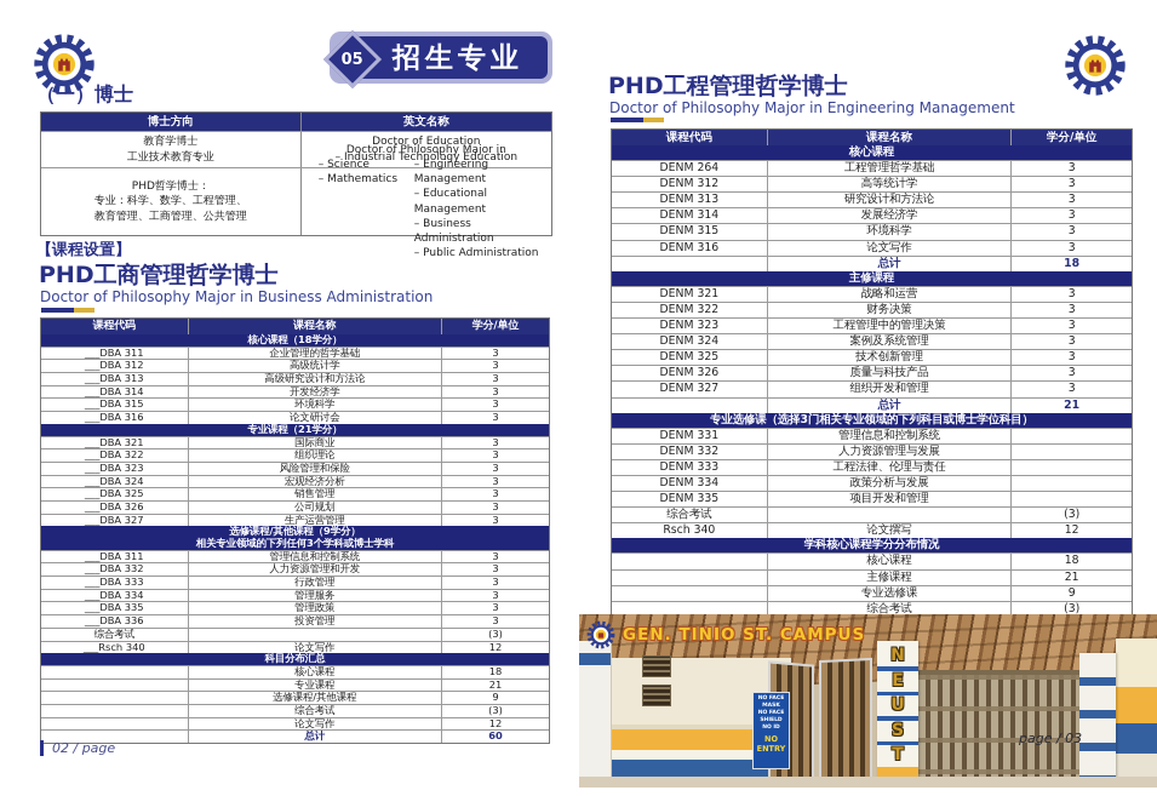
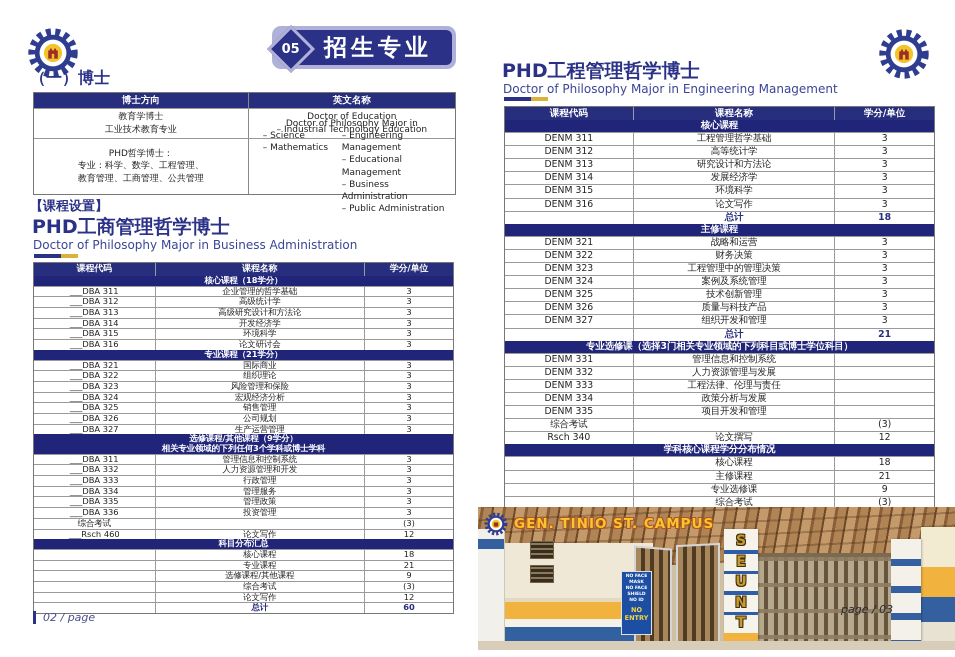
  招生专业
  （一）博士
  博士方向
  英文名称
  教育学博士
  工业技术教育专业
  Doctor of Education
  – Industrial Technology Education
  PHD哲学博士：
  专业：科学、数学、工程管理、
  教育管理、工商管理、公共管理
  Doctor of Philosophy Major in
  – Science
  – Mathematics
  – Engineering Management
  – Educational Management
  – Business Administration
  – Public Administration
  【课程设置】
  PHD工商管理哲学博士
  Doctor of Philosophy Major in Business Administration
  课程代码
  课程名称
  学分/单位
  核心课程（18学分）
  ___DBA 311
  企业管理的哲学基础
  3
  ___DBA 312
  高级统计学
  3
  ___DBA 313
  高级研究设计和方法论
  3
  ___DBA 314
  开发经济学
  3
  ___DBA 315
  环境科学
  3
  ___DBA 316
  论文研讨会
  3
  专业课程（21学分）
  ___DBA 321
  国际商业
  3
  ___DBA 322
  组织理论
  3
  ___DBA 323
  风险管理和保险
  3
  ___DBA 324
  宏观经济分析
  3
  ___DBA 325
  销售管理
  3
  ___DBA 326
  公司规划
  3
  ___DBA 327
  生产运营管理
  3
  选修课程/其他课程（9学分）
  相关专业领域的下列任何3个学科或博士学科
  ___DBA 311
  管理信息和控制系统
  3
  ___DBA 332
  人力资源管理和开发
  3
  ___DBA 333
  行政管理
  3
  ___DBA 334
  管理服务
  3
  ___DBA 335
  管理政策
  3
  ___DBA 336
  投资管理
  3
  综合考试
  (3)
- ___Rsch 340
+ ___Rsch 460
  论文写作
  12
  科目分布汇总
  核心课程
  18
  专业课程
  21
  选修课程/其他课程
  9
  综合考试
  (3)
  论文写作
  12
  总计
  60
  02 / page
  PHD工程管理哲学博士
  Doctor of Philosophy Major in Engineering Management
  课程代码
  课程名称
  学分/单位
  核心课程
- DENM 264
+ DENM 311
  工程管理哲学基础
  3
  DENM 312
  高等统计学
  3
  DENM 313
  研究设计和方法论
  3
  DENM 314
  发展经济学
  3
  DENM 315
  环境科学
  3
  DENM 316
  论文写作
  3
  总计
  18
  主修课程
  DENM 321
  战略和运营
  3
  DENM 322
  财务决策
  3
  DENM 323
  工程管理中的管理决策
  3
  DENM 324
  案例及系统管理
  3
  DENM 325
  技术创新管理
  3
  DENM 326
  质量与科技产品
  3
  DENM 327
  组织开发和管理
  3
  总计
  21
  专业选修课（选择3门相关专业领域的下列科目或博士学位科目）
  DENM 331
  管理信息和控制系统
  DENM 332
  人力资源管理与发展
  DENM 333
  工程法律、伦理与责任
  DENM 334
  政策分析与发展
  DENM 335
  项目开发和管理
  综合考试
  (3)
  Rsch 340
  论文撰写
  12
  学科核心课程学分分布情况
  核心课程
  18
  主修课程
  21
  专业选修课
  9
  综合考试
  (3)
- N
+ S
  E
  U
- S
+ N
  T
  NO ENTRY
  GEN. TINIO ST. CAMPUS
  page / 03
